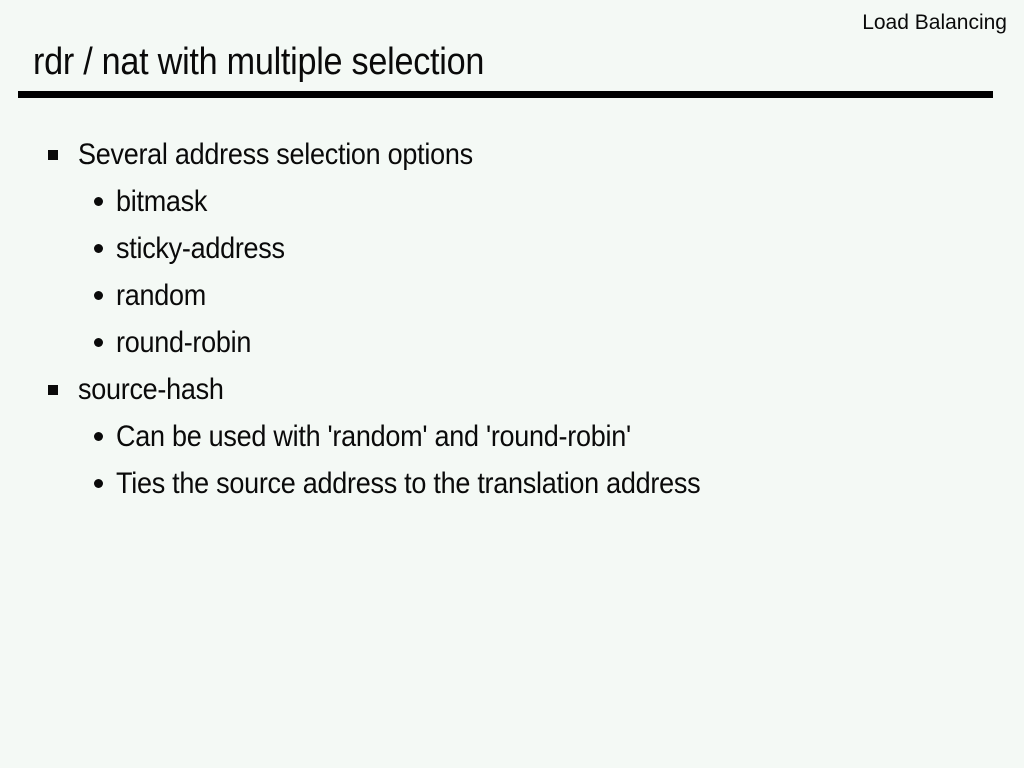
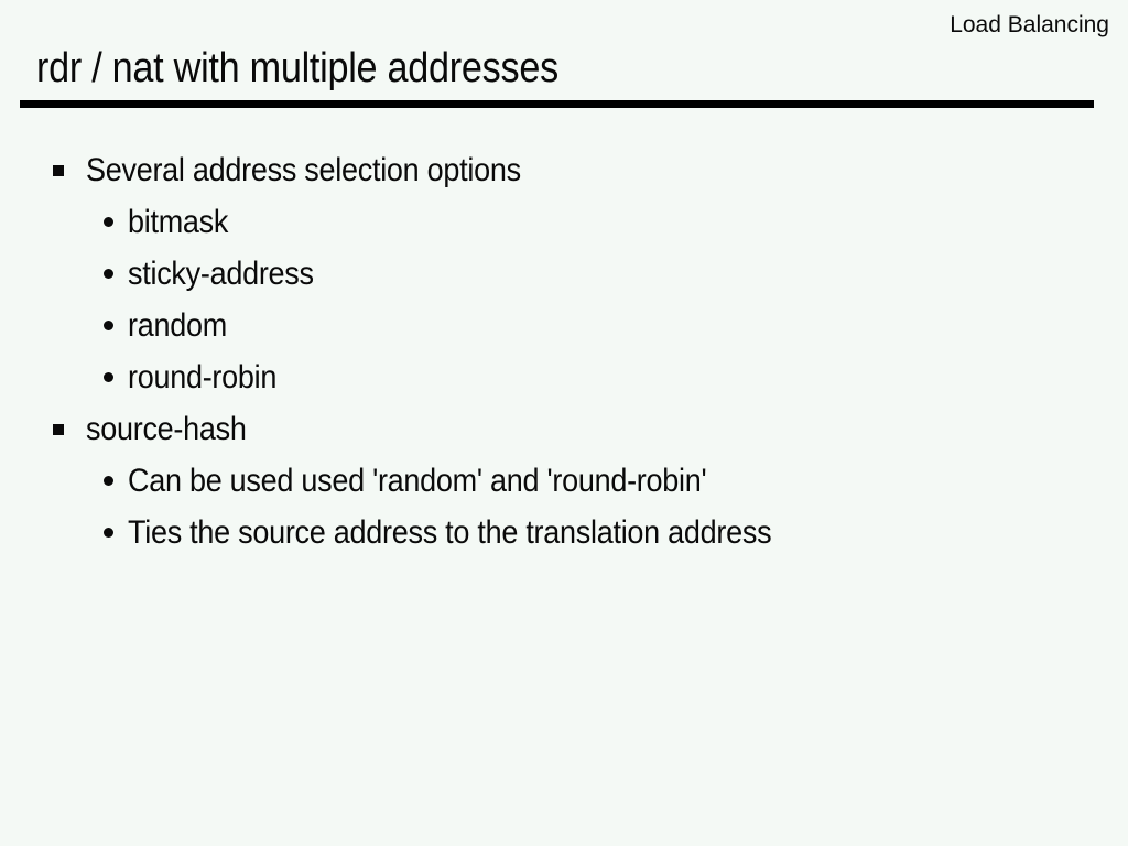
  Load Balancing
- rdr / nat with multiple selection
+ rdr / nat with multiple addresses
  Several address selection options
  bitmask
  sticky-address
  random
  round-robin
  source-hash
- Can be used with 'random' and 'round-robin'
+ Can be used used 'random' and 'round-robin'
  Ties the source address to the translation address
